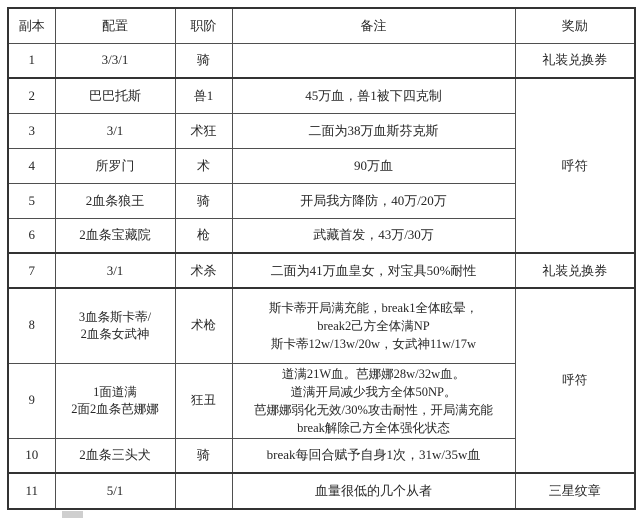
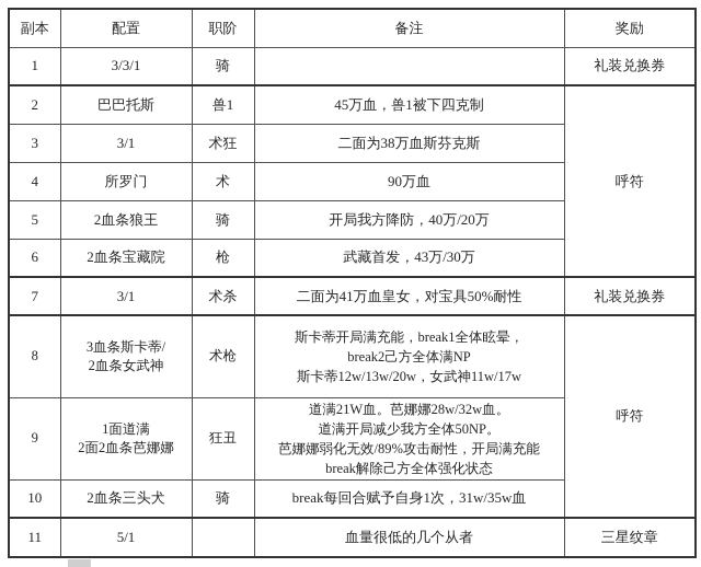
  副本	配置	职阶	备注	奖励
  1	3/3/1	骑		礼装兑换券
  2	巴巴托斯	兽1	45万血，兽1被下四克制	呼符
  3	3/1	术狂	二面为38万血斯芬克斯
  4	所罗门	术	90万血
  5	2血条狼王	骑	开局我方降防，40万/20万
  6	2血条宝藏院	枪	武藏首发，43万/30万
  7	3/1	术杀	二面为41万血皇女，对宝具50%耐性	礼装兑换券
  8	3血条斯卡蒂/ 2血条女武神	术枪	斯卡蒂开局满充能，break1全体眩晕， break2己方全体满NP 斯卡蒂12w/13w/20w，女武神11w/17w	呼符
- 9	1面道满 2面2血条芭娜娜	狂丑	道满21W血。芭娜娜28w/32w血。 道满开局减少我方全体50NP。 芭娜娜弱化无效/30%攻击耐性，开局满充能 break解除己方全体强化状态
+ 9	1面道满 2面2血条芭娜娜	狂丑	道满21W血。芭娜娜28w/32w血。 道满开局减少我方全体50NP。 芭娜娜弱化无效/89%攻击耐性，开局满充能 break解除己方全体强化状态
  10	2血条三头犬	骑	break每回合赋予自身1次，31w/35w血
  11	5/1		血量很低的几个从者	三星纹章
